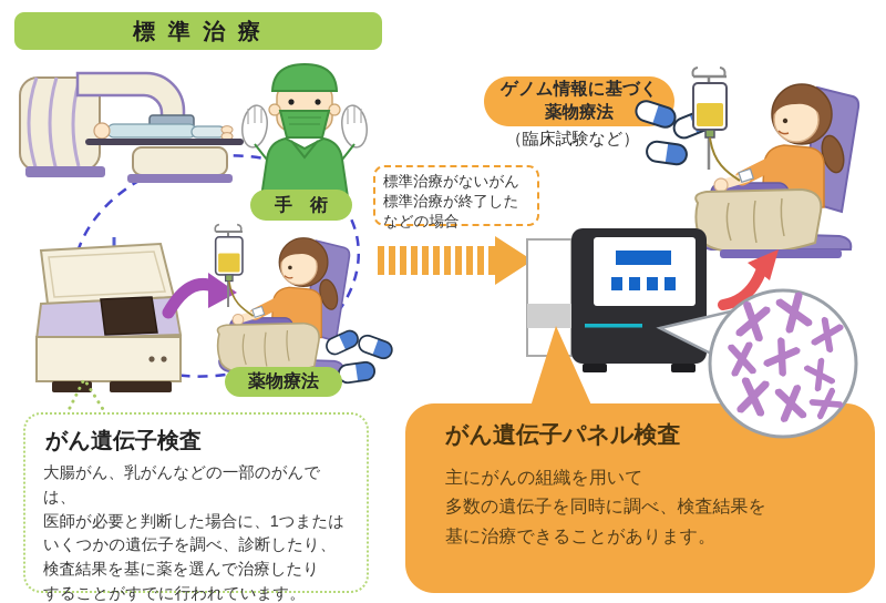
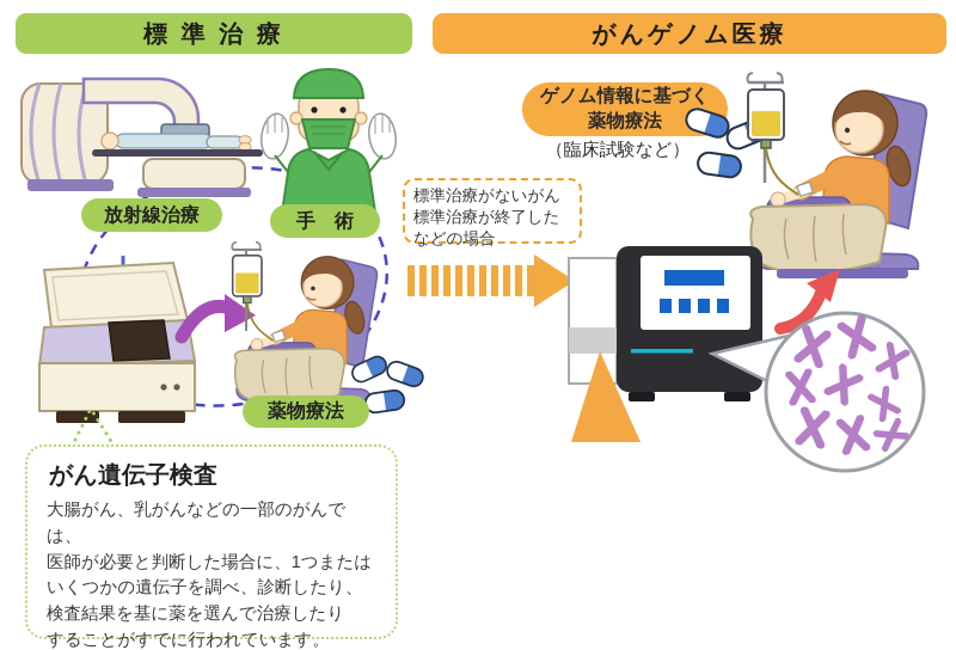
  標 準 治 療
+ がんゲノム医療
+ 放射線治療
  手 術
  薬物療法
  標準治療がないがん
  標準治療が終了した
  などの場合
  ゲノム情報に基づく
  薬物療法
  （臨床試験など）
  がん遺伝子検査
  大腸がん、乳がんなどの一部のがんでは、
  医師が必要と判断した場合に、1つまたは
  いくつかの遺伝子を調べ、診断したり、
  検査結果を基に薬を選んで治療したり
  することがすでに行われています。
- がん遺伝子パネル検査
- 主にがんの組織を用いて
- 多数の遺伝子を同時に調べ、検査結果を
- 基に治療できることがあります。
